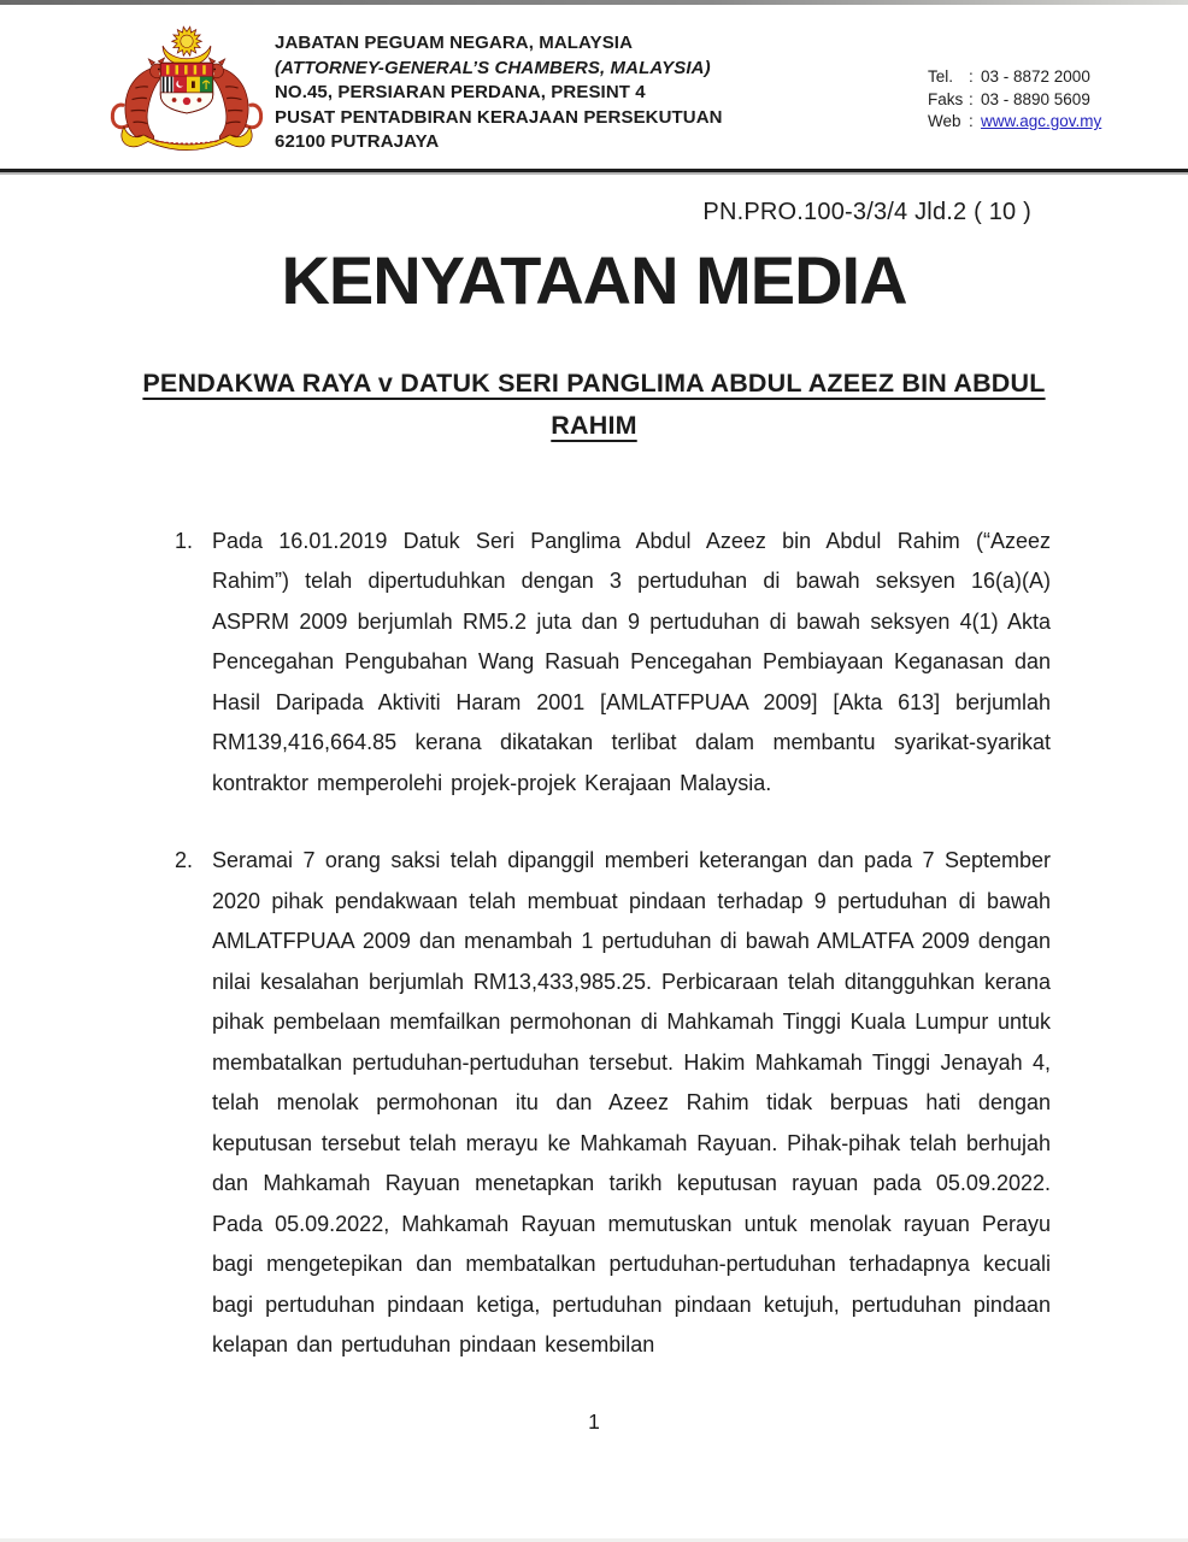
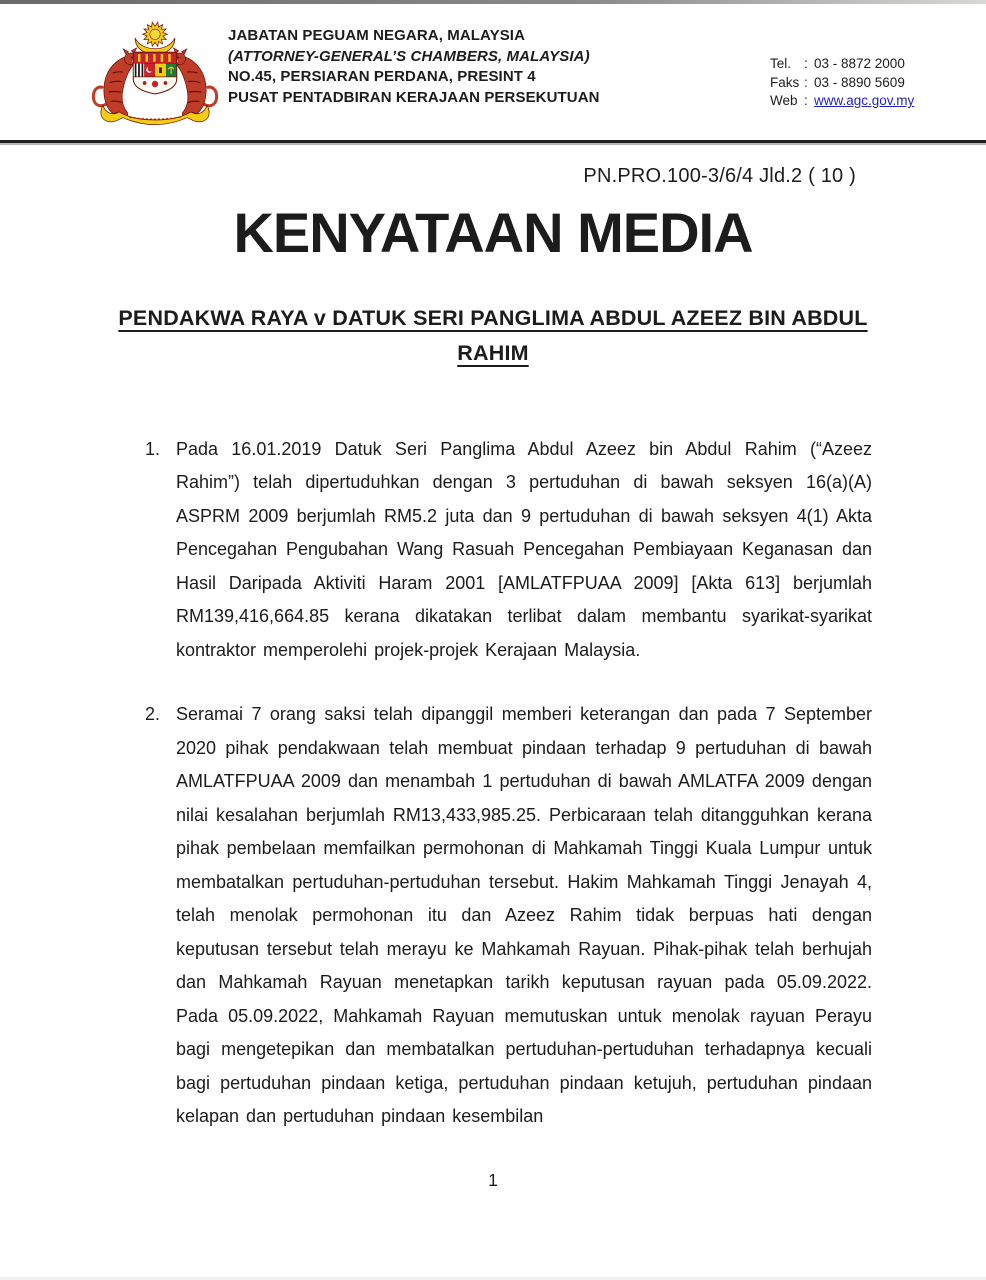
  JABATAN PEGUAM NEGARA, MALAYSIA
  (ATTORNEY-GENERAL’S CHAMBERS, MALAYSIA)
  NO.45, PERSIARAN PERDANA, PRESINT 4
  PUSAT PENTADBIRAN KERAJAAN PERSEKUTUAN
- 62100 PUTRAJAYA
  Tel.
  :
  03 - 8872 2000
  Faks
  :
  03 - 8890 5609
  Web
  :
  www.agc.gov.my
- PN.PRO.100-3/3/4 Jld.2 ( 10 )
+ PN.PRO.100-3/6/4 Jld.2 ( 10 )
  KENYATAAN MEDIA
  PENDAKWA RAYA v DATUK SERI PANGLIMA ABDUL AZEEZ BIN ABDUL RAHIM
  1.
  Pada 16.01.2019 Datuk Seri Panglima Abdul Azeez bin Abdul Rahim (“Azeez Rahim”) telah dipertuduhkan dengan 3 pertuduhan di bawah seksyen 16(a)(A) ASPRM 2009 berjumlah RM5.2 juta dan 9 pertuduhan di bawah seksyen 4(1) Akta Pencegahan Pengubahan Wang Rasuah Pencegahan Pembiayaan Keganasan dan Hasil Daripada Aktiviti Haram 2001 [AMLATFPUAA 2009] [Akta 613] berjumlah RM139,416,664.85 kerana dikatakan terlibat dalam membantu syarikat-syarikat kontraktor memperolehi projek-projek Kerajaan Malaysia.
  2.
  Seramai 7 orang saksi telah dipanggil memberi keterangan dan pada 7 September 2020 pihak pendakwaan telah membuat pindaan terhadap 9 pertuduhan di bawah AMLATFPUAA 2009 dan menambah 1 pertuduhan di bawah AMLATFA 2009 dengan nilai kesalahan berjumlah RM13,433,985.25. Perbicaraan telah ditangguhkan kerana pihak pembelaan memfailkan permohonan di Mahkamah Tinggi Kuala Lumpur untuk membatalkan pertuduhan-pertuduhan tersebut. Hakim Mahkamah Tinggi Jenayah 4, telah menolak permohonan itu dan Azeez Rahim tidak berpuas hati dengan keputusan tersebut telah merayu ke Mahkamah Rayuan. Pihak-pihak telah berhujah dan Mahkamah Rayuan menetapkan tarikh keputusan rayuan pada 05.09.2022. Pada 05.09.2022, Mahkamah Rayuan memutuskan untuk menolak rayuan Perayu bagi mengetepikan dan membatalkan pertuduhan-pertuduhan terhadapnya kecuali bagi pertuduhan pindaan ketiga, pertuduhan pindaan ketujuh, pertuduhan pindaan kelapan dan pertuduhan pindaan kesembilan
  1
